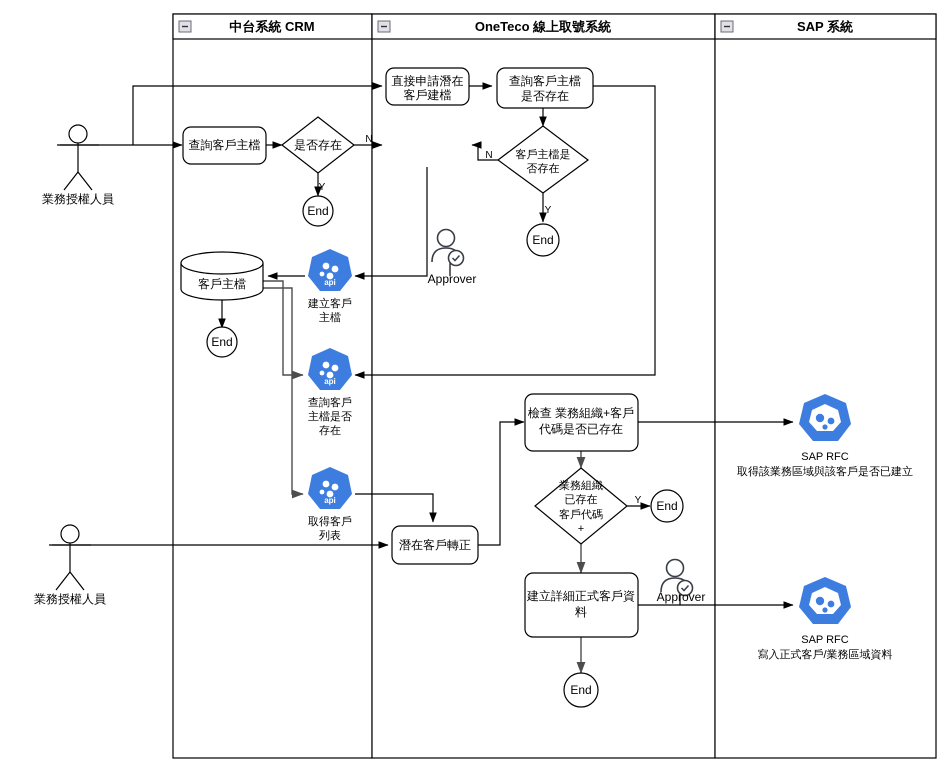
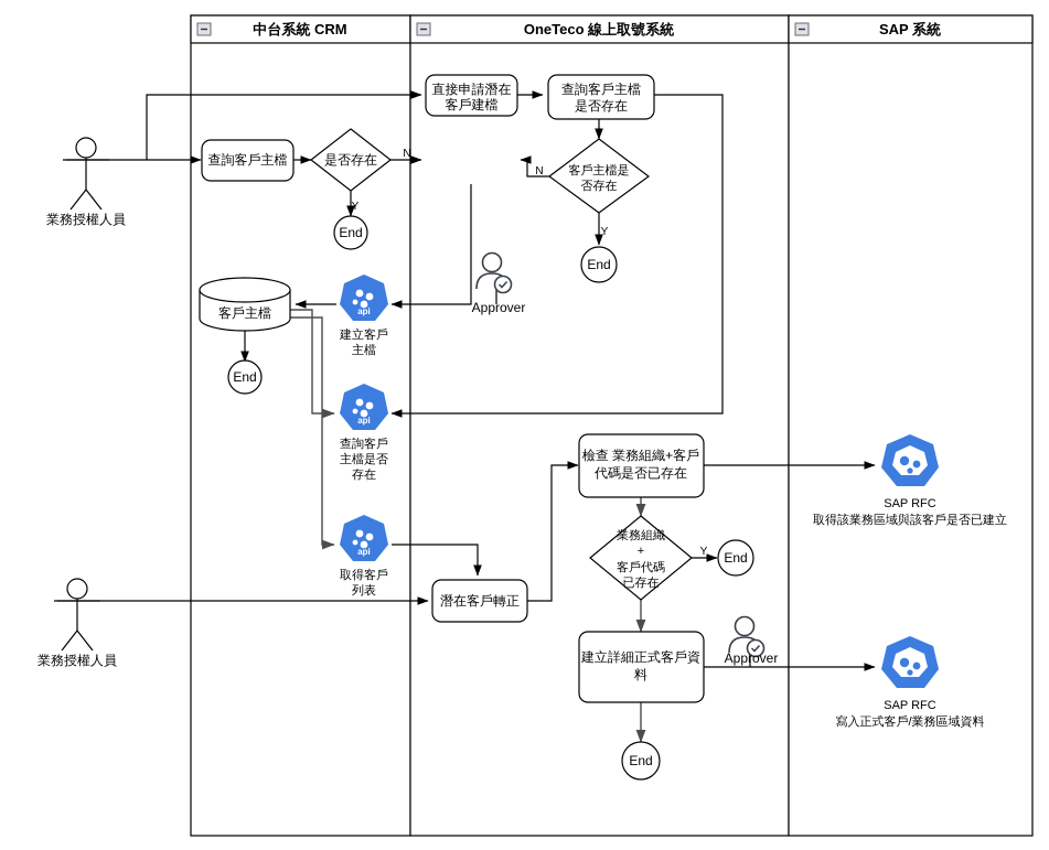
  中台系統 CRM
  OneTeco 線上取號系統
  SAP 系統
  N
  Y
  N
  Y
  Y
  業務授權人員
  業務授權人員
  查詢客戶主檔
  是否存在
  End
  直接申請潛在
  客戶建檔
  查詢客戶主檔
  是否存在
  客戶主檔是
  否存在
  End
  Approver
  客戶主檔
  End
  api
  建立客戶
  主檔
  api
  查詢客戶
  主檔是否
  存在
  api
  取得客戶
  列表
  潛在客戶轉正
  檢查 業務組織+客戶
  代碼是否已存在
  業務組織
- 已存在
+ +
  客戶代碼
- +
+ 已存在
  End
  建立詳細正式客戶資
  料
  End
  Approver
  SAP RFC
  取得該業務區域與該客戶是否已建立
  SAP RFC
  寫入正式客戶/業務區域資料
